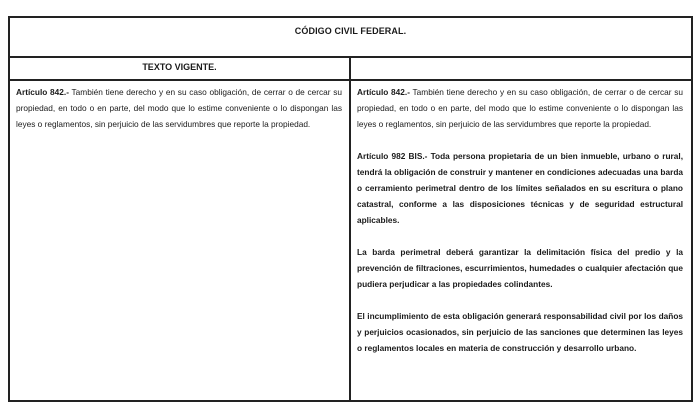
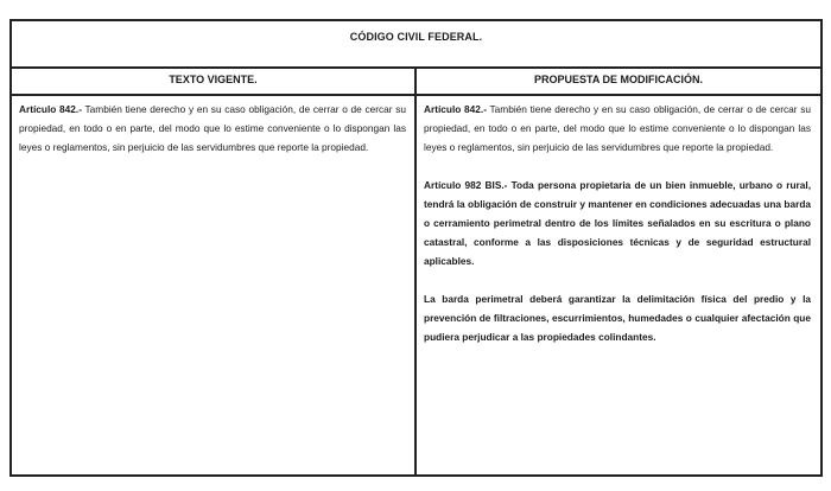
  CÓDIGO CIVIL FEDERAL.
  TEXTO VIGENTE.
+ PROPUESTA DE MODIFICACIÓN.
  Artículo 842.- También tiene derecho y en su caso obligación, de cerrar o de cercar su propiedad, en todo o en parte, del modo que lo estime conveniente o lo dispongan las leyes o reglamentos, sin perjuicio de las servidumbres que reporte la propiedad.
  Artículo 842.- También tiene derecho y en su caso obligación, de cerrar o de cercar su propiedad, en todo o en parte, del modo que lo estime conveniente o lo dispongan las leyes o reglamentos, sin perjuicio de las servidumbres que reporte la propiedad.
  Artículo 982 BIS.- Toda persona propietaria de un bien inmueble, urbano o rural, tendrá la obligación de construir y mantener en condiciones adecuadas una barda o cerramiento perimetral dentro de los límites señalados en su escritura o plano catastral, conforme a las disposiciones técnicas y de seguridad estructural aplicables.
  La barda perimetral deberá garantizar la delimitación física del predio y la prevención de filtraciones, escurrimientos, humedades o cualquier afectación que pudiera perjudicar a las propiedades colindantes.
- El incumplimiento de esta obligación generará responsabilidad civil por los daños y perjuicios ocasionados, sin perjuicio de las sanciones que determinen las leyes o reglamentos locales en materia de construcción y desarrollo urbano.
